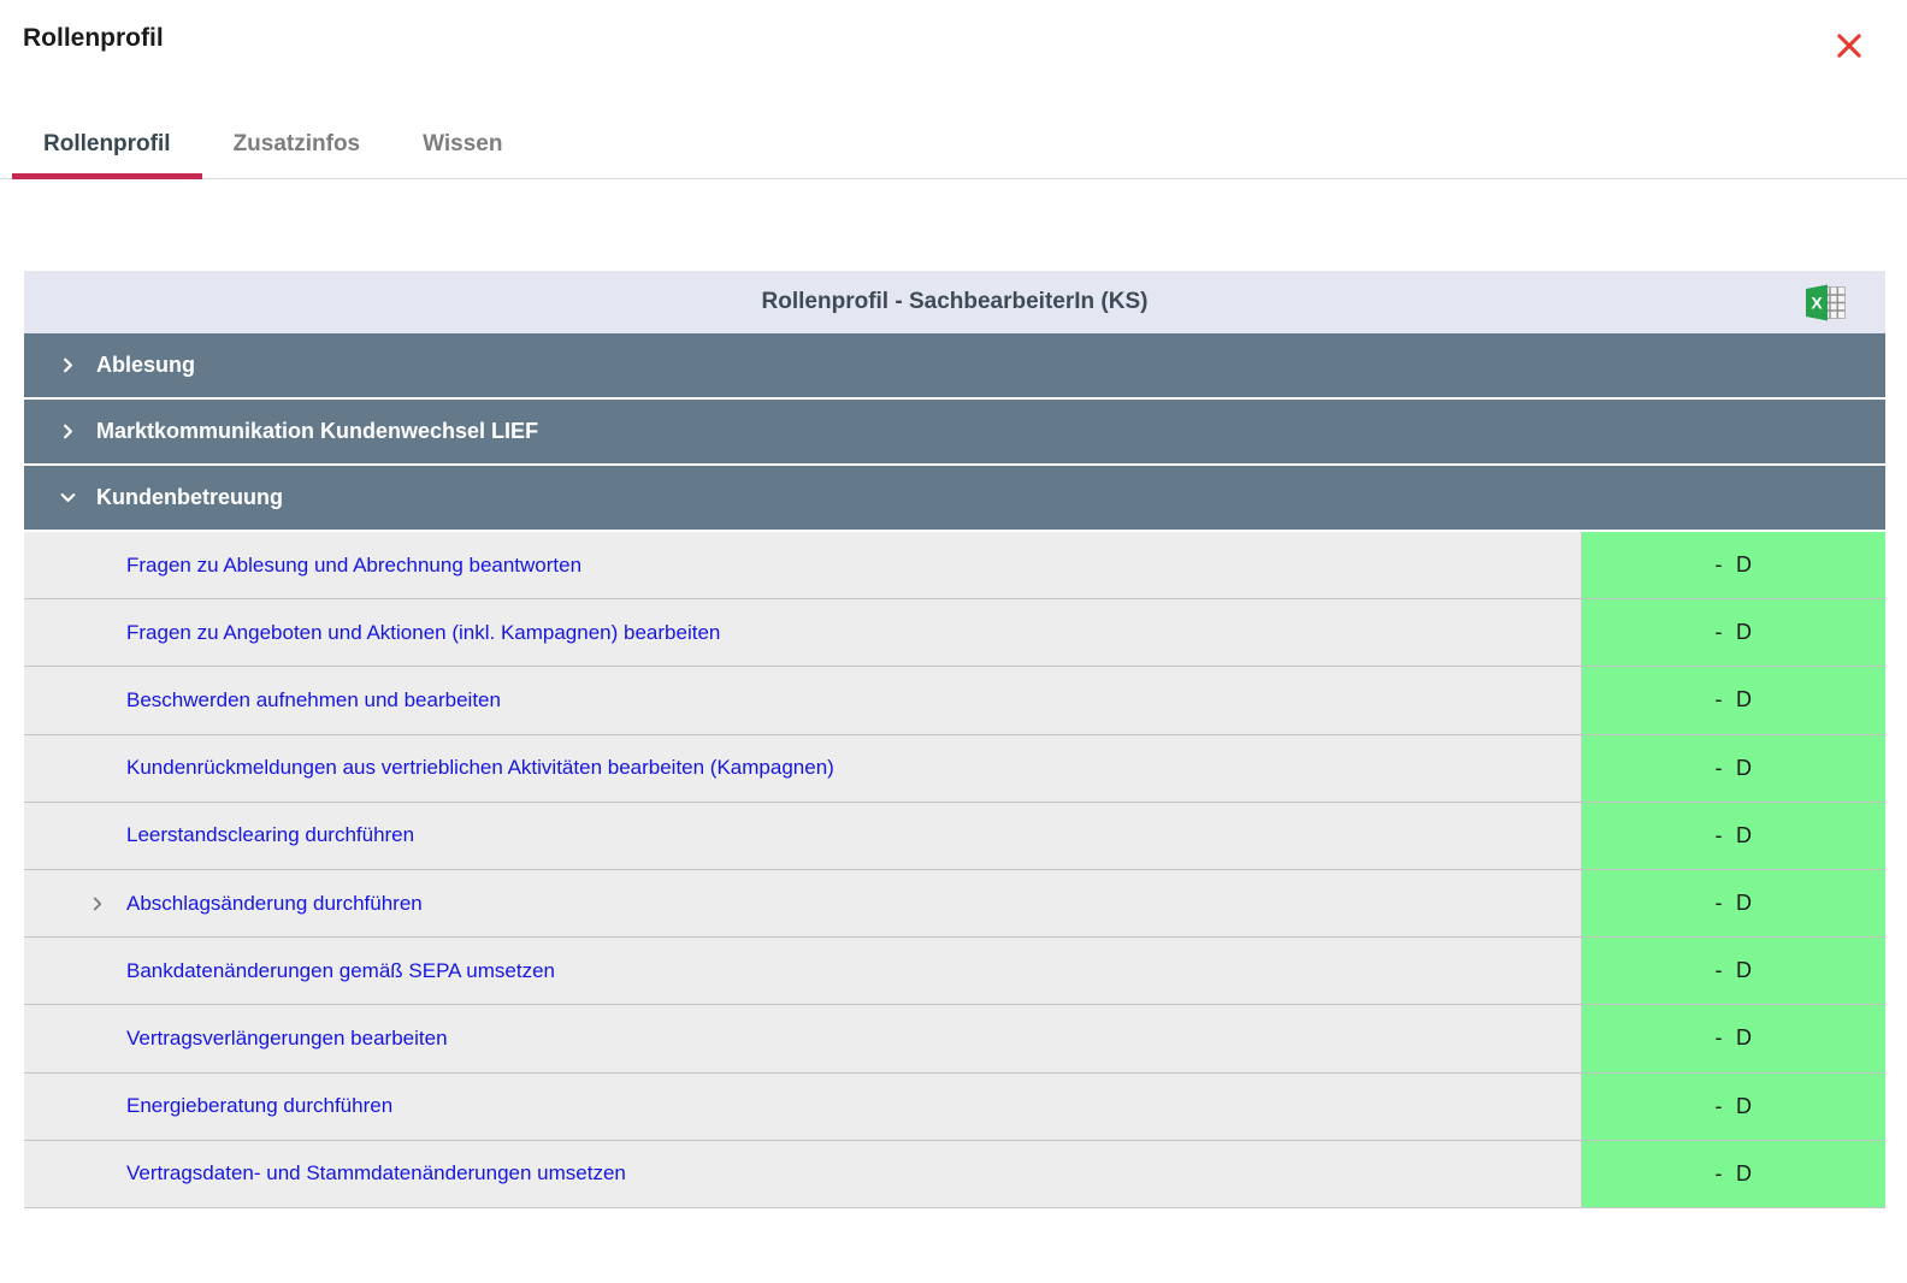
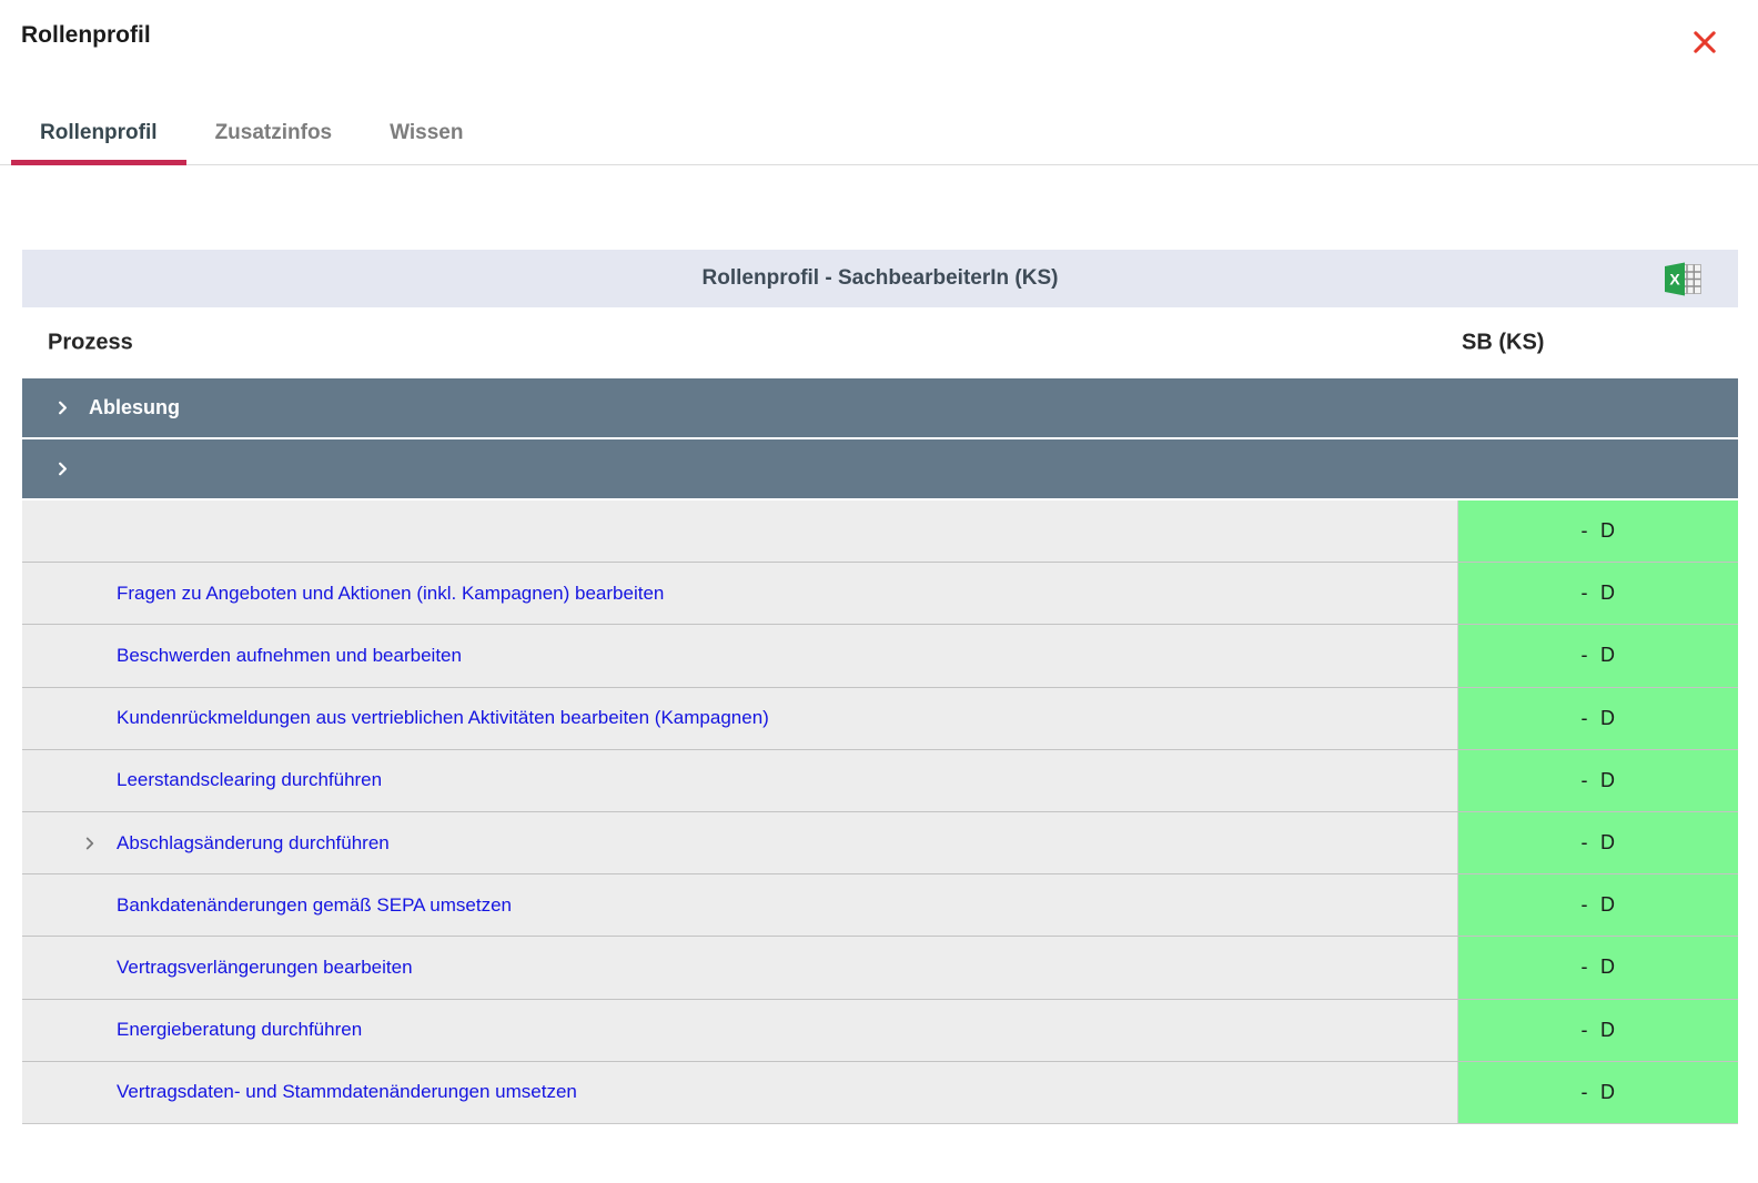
  Rollenprofil
  Rollenprofil
  Zusatzinfos
  Wissen
  Rollenprofil - SachbearbeiterIn (KS)
  X
+ Prozess
+ SB (KS)
  Ablesung
- Marktkommunikation Kundenwechsel LIEF
- Kundenbetreuung
- Fragen zu Ablesung und Abrechnung beantworten
  - D
  Fragen zu Angeboten und Aktionen (inkl. Kampagnen) bearbeiten
  - D
  Beschwerden aufnehmen und bearbeiten
  - D
  Kundenrückmeldungen aus vertrieblichen Aktivitäten bearbeiten (Kampagnen)
  - D
  Leerstandsclearing durchführen
  - D
  Abschlagsänderung durchführen
  - D
  Bankdatenänderungen gemäß SEPA umsetzen
  - D
  Vertragsverlängerungen bearbeiten
  - D
  Energieberatung durchführen
  - D
  Vertragsdaten- und Stammdatenänderungen umsetzen
  - D
